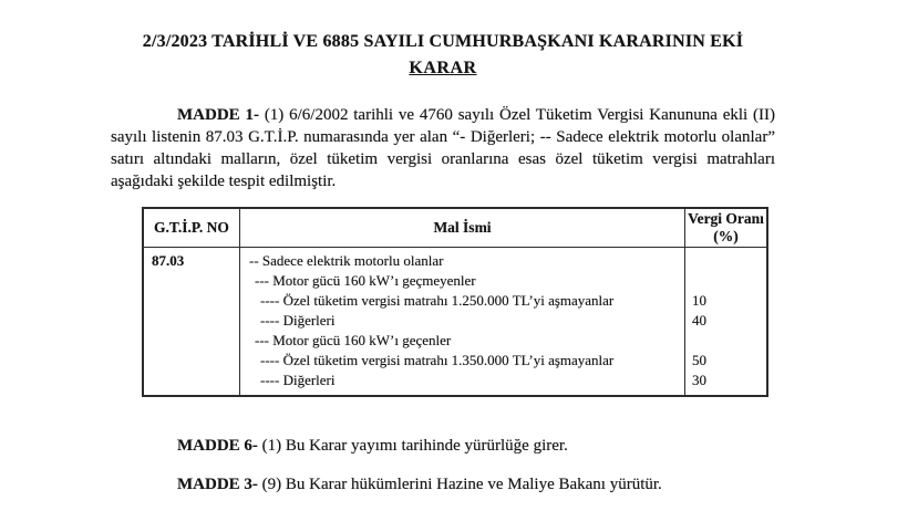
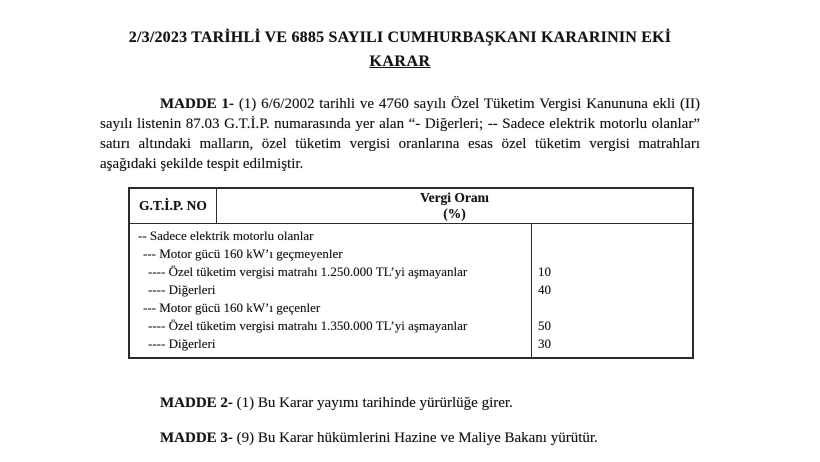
  2/3/2023 TARİHLİ VE 6885 SAYILI CUMHURBAŞKANI KARARININ EKİ
  KARAR
  MADDE 1- (1) 6/6/2002 tarihli ve 4760 sayılı Özel Tüketim Vergisi Kanununa ekli (II) sayılı listenin 87.03 G.T.İ.P. numarasında yer alan “- Diğerleri; -- Sadece elektrik motorlu olanlar” satırı altındaki malların, özel tüketim vergisi oranlarına esas özel tüketim vergisi matrahları aşağıdaki şekilde tespit edilmiştir.
  G.T.İ.P. NO
- Mal İsmi
  Vergi Oranı
  (%)
- 87.03
  -- Sadece elektrik motorlu olanlar
  --- Motor gücü 160 kW’ı geçmeyenler
  ---- Özel tüketim vergisi matrahı 1.250.000 TL’yi aşmayanlar
  ---- Diğerleri
  --- Motor gücü 160 kW’ı geçenler
  ---- Özel tüketim vergisi matrahı 1.350.000 TL’yi aşmayanlar
  ---- Diğerleri
  10
  40
  50
  30
- MADDE 6- (1) Bu Karar yayımı tarihinde yürürlüğe girer.
+ MADDE 2- (1) Bu Karar yayımı tarihinde yürürlüğe girer.
  MADDE 3- (9) Bu Karar hükümlerini Hazine ve Maliye Bakanı yürütür.
